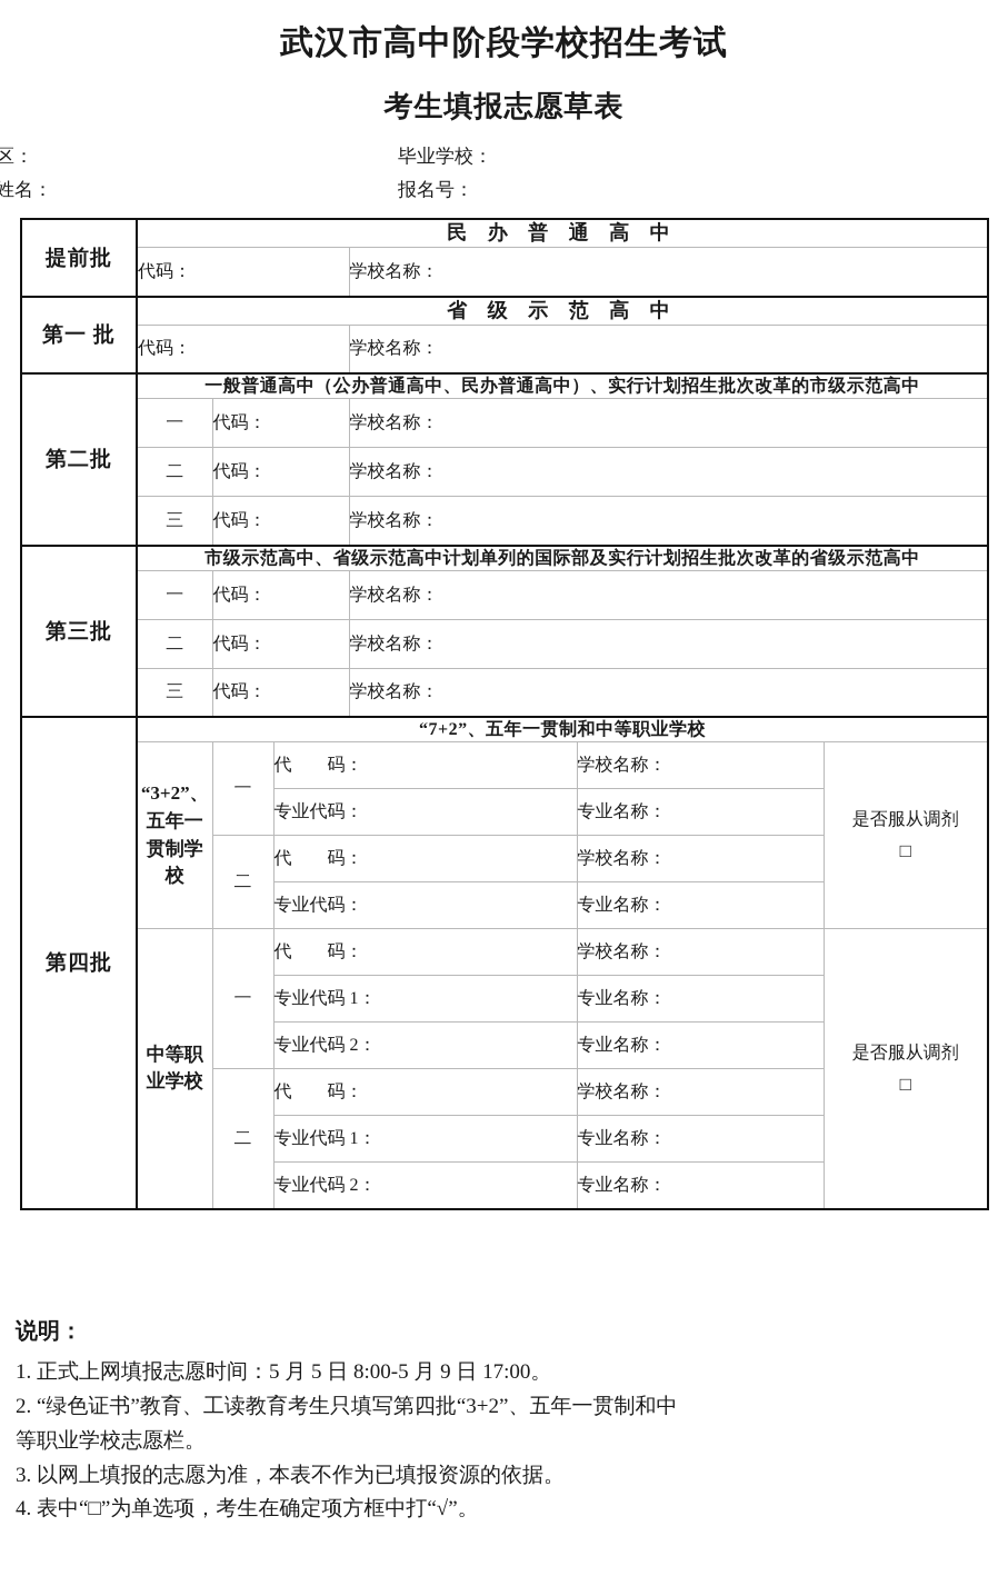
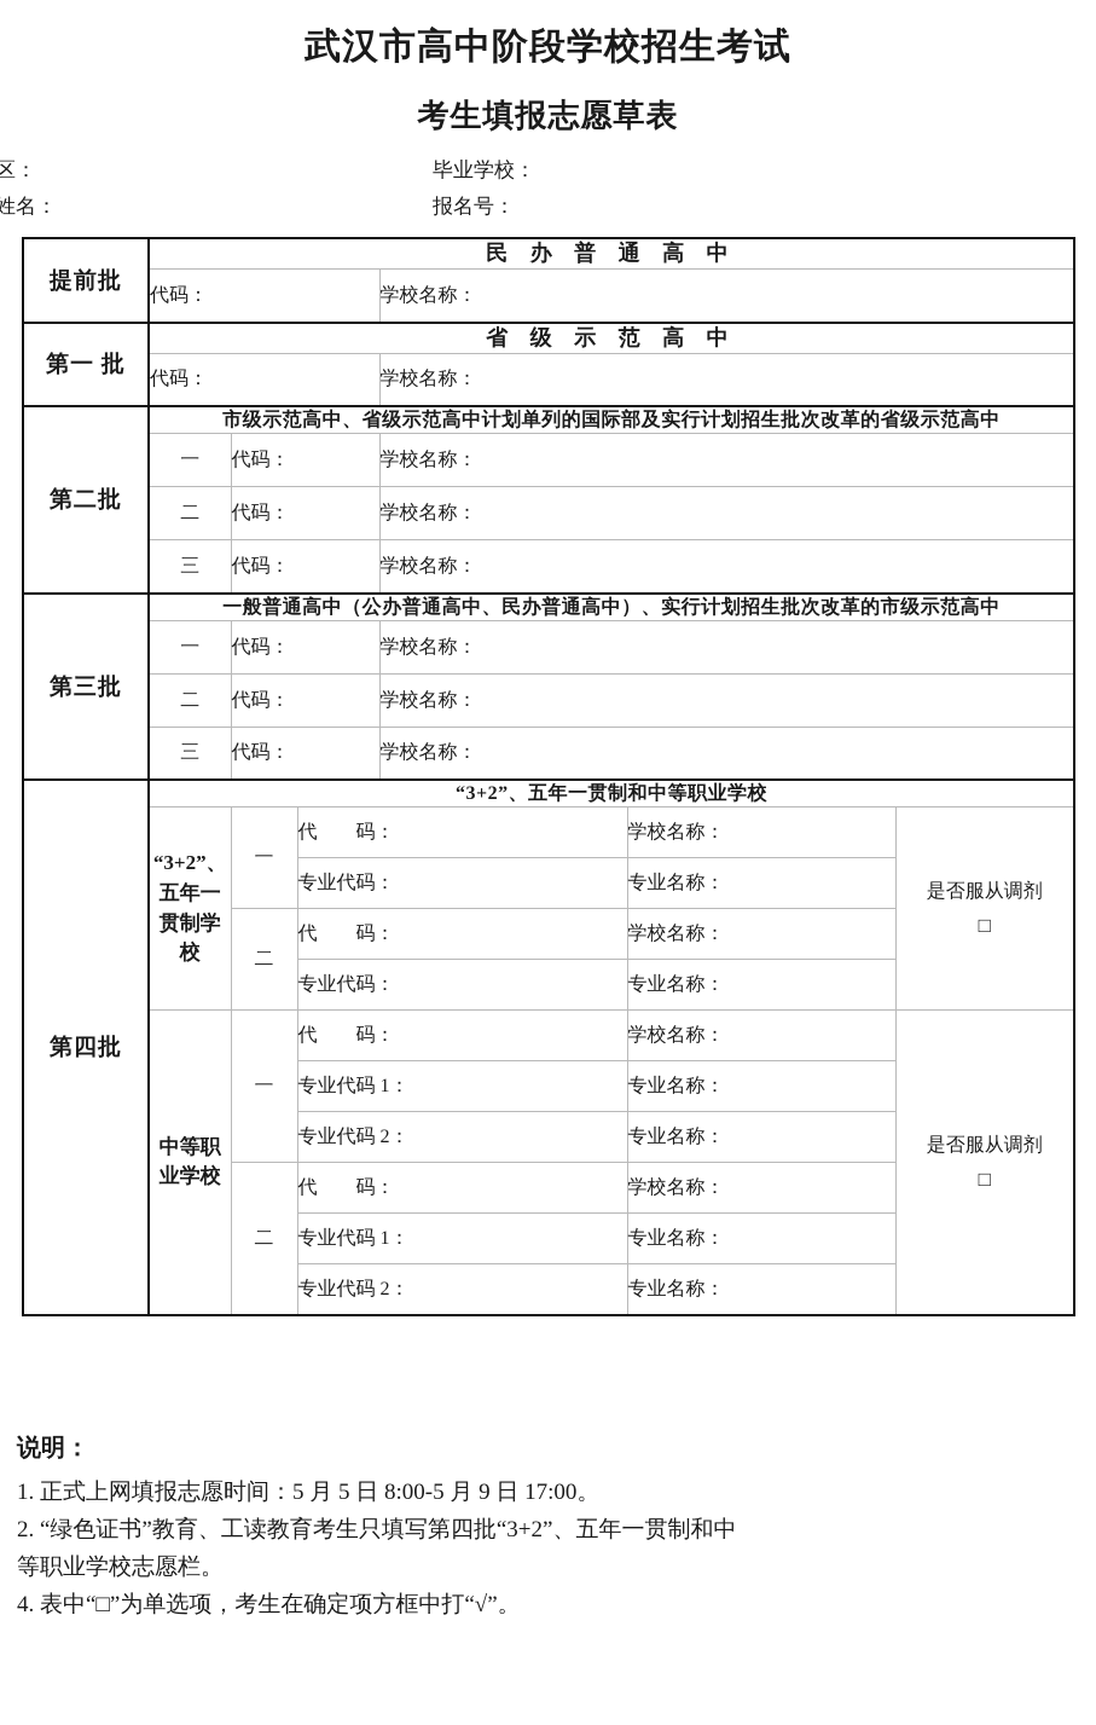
  武汉市高中阶段学校招生考试
  考生填报志愿草表
  区：
  姓名：
  毕业学校：
  报名号：
  提前批	民 办 普 通 高 中
  代码：	学校名称：
  第一 批	省 级 示 范 高 中
  代码：	学校名称：
- 第二批	一般普通高中（公办普通高中、民办普通高中）、实行计划招生批次改革的市级示范高中
+ 第二批	市级示范高中、省级示范高中计划单列的国际部及实行计划招生批次改革的省级示范高中
  一	代码：	学校名称：
  二	代码：	学校名称：
  三	代码：	学校名称：
- 第三批	市级示范高中、省级示范高中计划单列的国际部及实行计划招生批次改革的省级示范高中
+ 第三批	一般普通高中（公办普通高中、民办普通高中）、实行计划招生批次改革的市级示范高中
  一	代码：	学校名称：
  二	代码：	学校名称：
  三	代码：	学校名称：
- 第四批	“7+2”、五年一贯制和中等职业学校
+ 第四批	“3+2”、五年一贯制和中等职业学校
  “3+2”、五年一贯制学校	一	代 码：	学校名称：	是否服从调剂 □
  专业代码：	专业名称：
  二	代 码：	学校名称：
  专业代码：	专业名称：
  中等职业学校	一	代 码：	学校名称：	是否服从调剂 □
  专业代码 1：	专业名称：
  专业代码 2：	专业名称：
  二	代 码：	学校名称：
  专业代码 1：	专业名称：
  专业代码 2：	专业名称：
  说明：
  1. 正式上网填报志愿时间：5 月 5 日 8:00-5 月 9 日 17:00。
  2. “绿色证书”教育、工读教育考生只填写第四批“3+2”、五年一贯制和中
  等职业学校志愿栏。
- 3. 以网上填报的志愿为准，本表不作为已填报资源的依据。
  4. 表中“□”为单选项，考生在确定项方框中打“√”。
